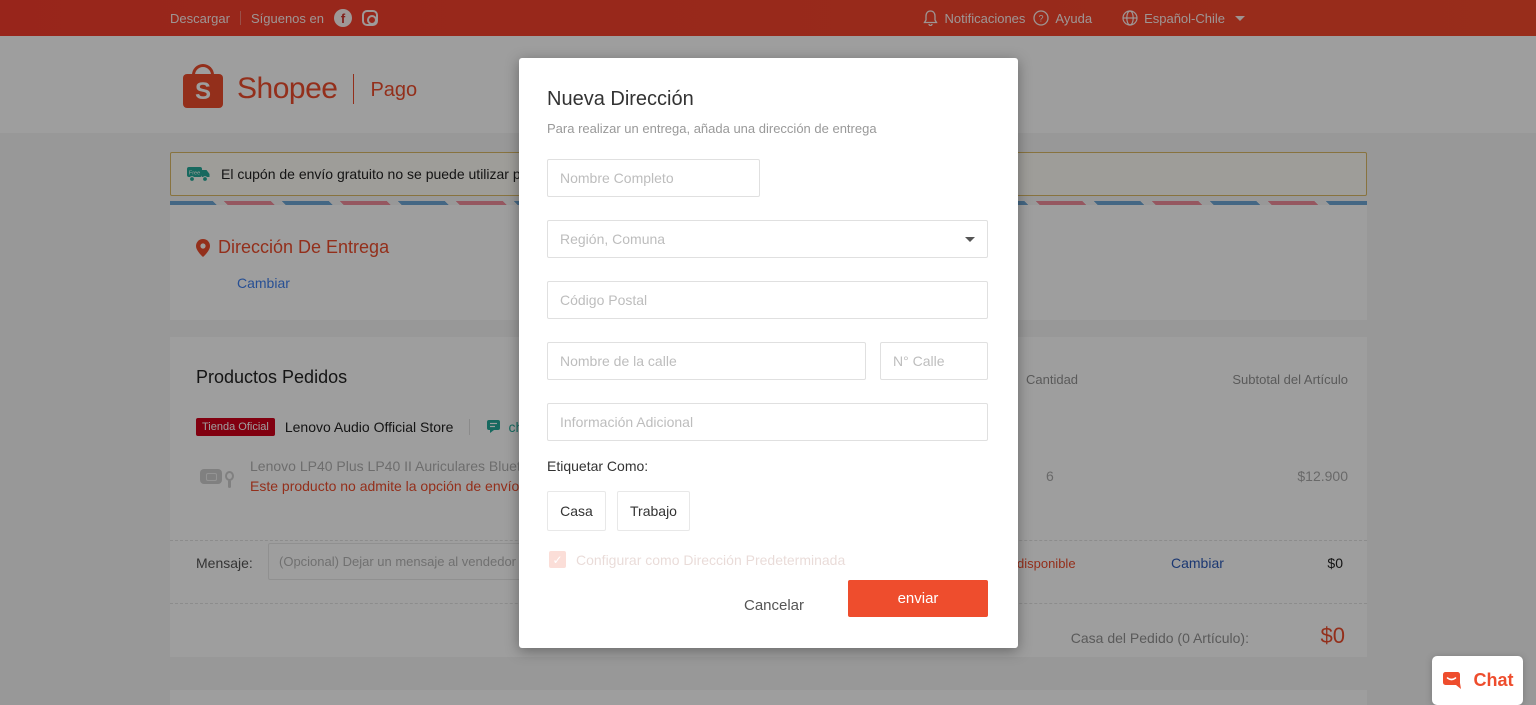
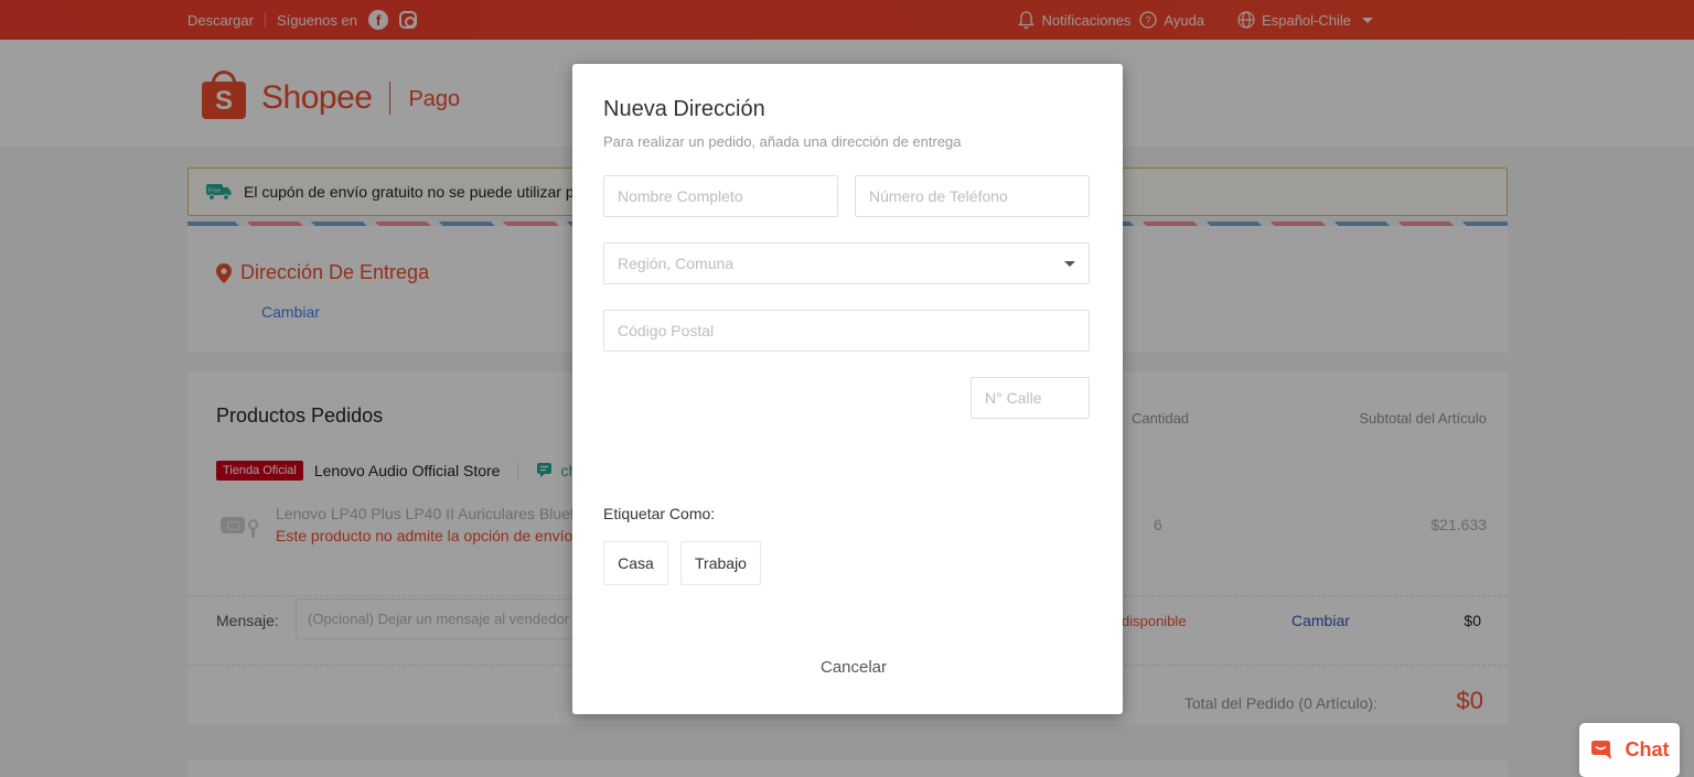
  Descargar
  Síguenos en
  f
  Notificaciones
  ?
  Ayuda
  Español-Chile
  S
  Shopee
  Pago
  El cupón de envío gratuito no se puede utilizar p
  Dirección De Entrega
  Cambiar
  Productos Pedidos
  Cantidad
  Subtotal del Artículo
  Tienda Oficial
  Lenovo Audio Official Store
  Lenovo LP40 Plus LP40 II Auriculares Blue
  Este producto no admite la opción de envío
  6
- $12.900
+ $21.633
  Mensaje:
  (Opcional) Dejar un mensaje al vendedor
  disponible
  Cambiar
  $0
- Casa del Pedido (0 Artículo):
+ Total del Pedido (0 Artículo):
  $0
  Nueva Dirección
- Para realizar un entrega, añada una dirección de entrega
+ Para realizar un pedido, añada una dirección de entrega
  Nombre Completo
+ Número de Teléfono
  Región, Comuna
  Código Postal
- Nombre de la calle
  N° Calle
- Información Adicional
  Etiquetar Como:
  Casa
  Trabajo
- ✓
- Configurar como Dirección Predeterminada
  Cancelar
- enviar
  Chat
